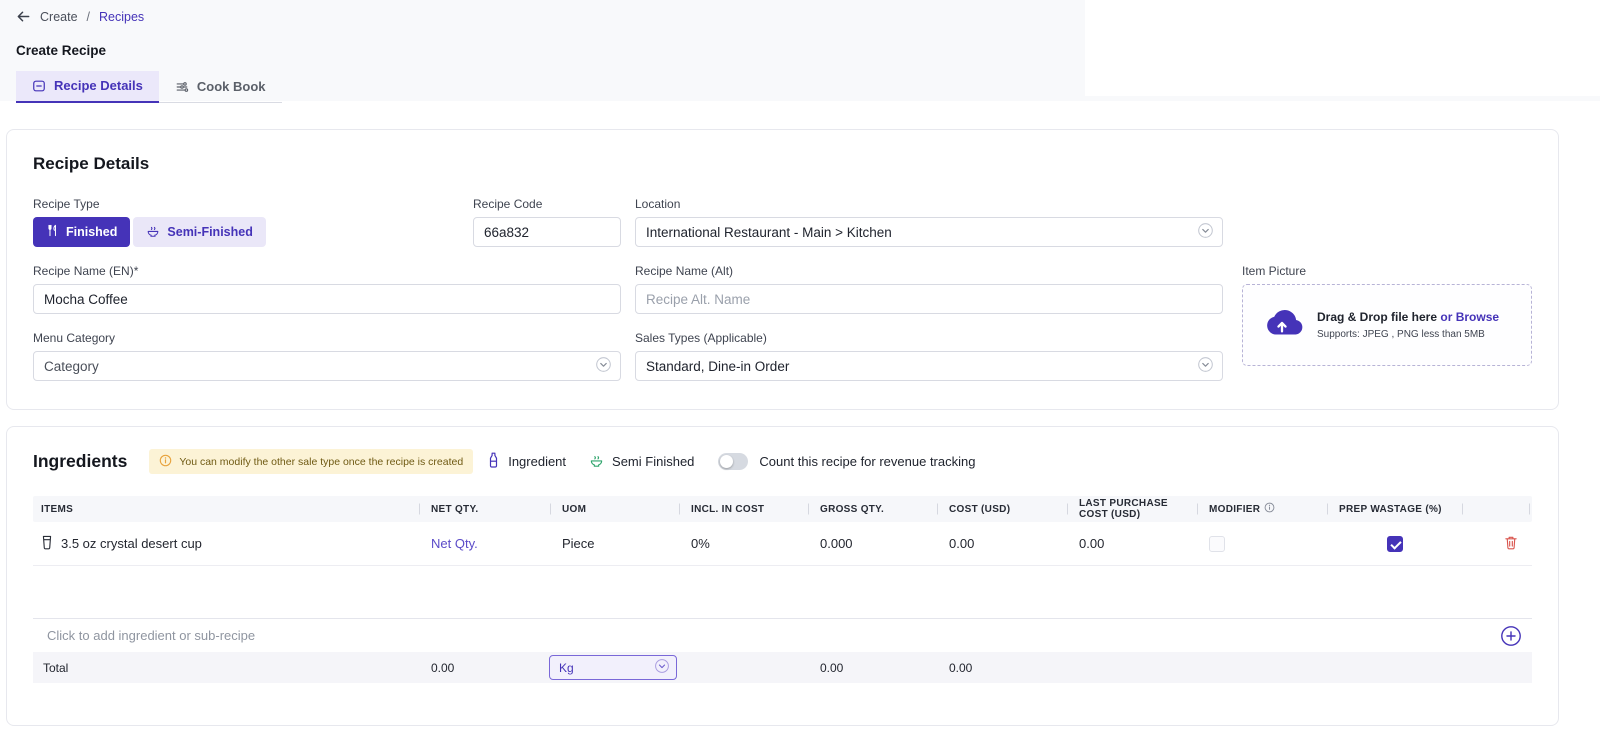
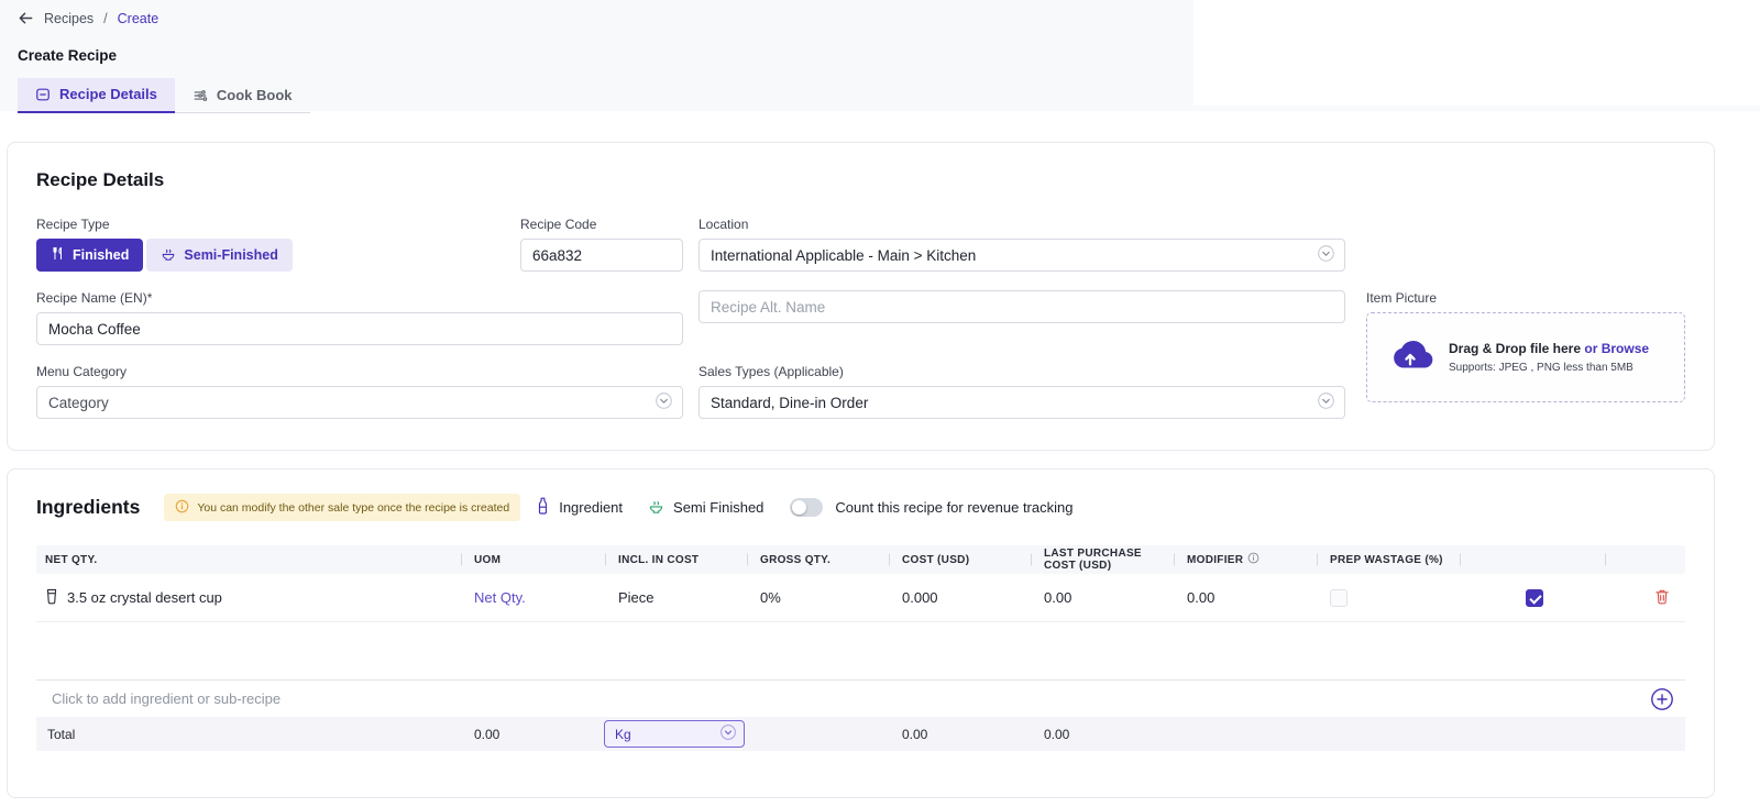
- Create
+ Recipes
  /
- Recipes
+ Create
  Create Recipe
  Recipe Details
  Cook Book
  Recipe Details
  Recipe Type
  Finished
  Semi-Finished
  Recipe Code
  66a832
  Location
- International Restaurant - Main > Kitchen
+ International Applicable - Main > Kitchen
  Recipe Name (EN)*
  Mocha Coffee
- Recipe Name (Alt)
  Recipe Alt. Name
  Item Picture
  Drag & Drop file here or Browse
  Supports: JPEG , PNG less than 5MB
  Menu Category
  Category
  Sales Types (Applicable)
  Standard, Dine-in Order
  Ingredients
  You can modify the other sale type once the recipe is created
  Ingredient
  Semi Finished
  Count this recipe for revenue tracking
- ITEMS
  NET QTY.
  UOM
  INCL. IN COST
  GROSS QTY.
  COST (USD)
  LAST PURCHASE COST (USD)
  MODIFIER
  PREP WASTAGE (%)
  3.5 oz crystal desert cup
  Net Qty.
  Piece
  0%
  0.000
  0.00
  0.00
  Click to add ingredient or sub-recipe
  Total
  0.00
  Kg
  0.00
  0.00
